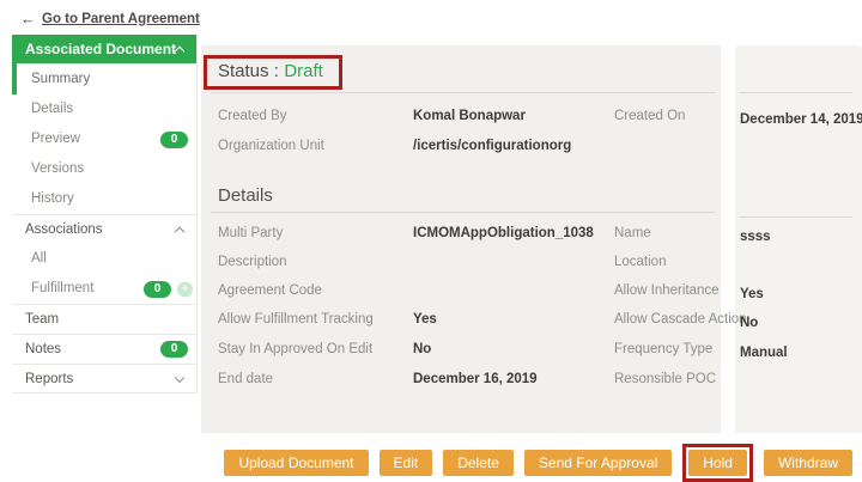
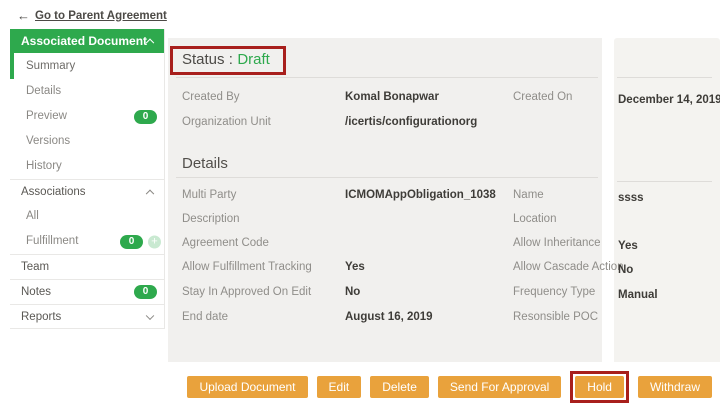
  ←
  Go to Parent Agreement
  Associated Document
  Summary
  Details
  Preview
  0
  Versions
  History
  Associations
  All
  Fulfillment
  0
  +
  Team
  Notes
  0
  Reports
  Status : Draft
  Created By
  Komal Bonapwar
  Created On
  December 14, 2019
  Organization Unit
  /icertis/configurationorg
  Details
  Multi Party
  ICMOMAppObligation_1038
  Name
  ssss
  Description
  Location
  Agreement Code
  Allow Inheritance
  Yes
  Allow Fulfillment Tracking
  Yes
  Allow Cascade Action
  No
  Stay In Approved On Edit
  No
  Frequency Type
  Manual
  End date
- December 16, 2019
+ August 16, 2019
  Resonsible POC
  Upload Document
  Edit
  Delete
  Send For Approval
  Hold
  Withdraw
